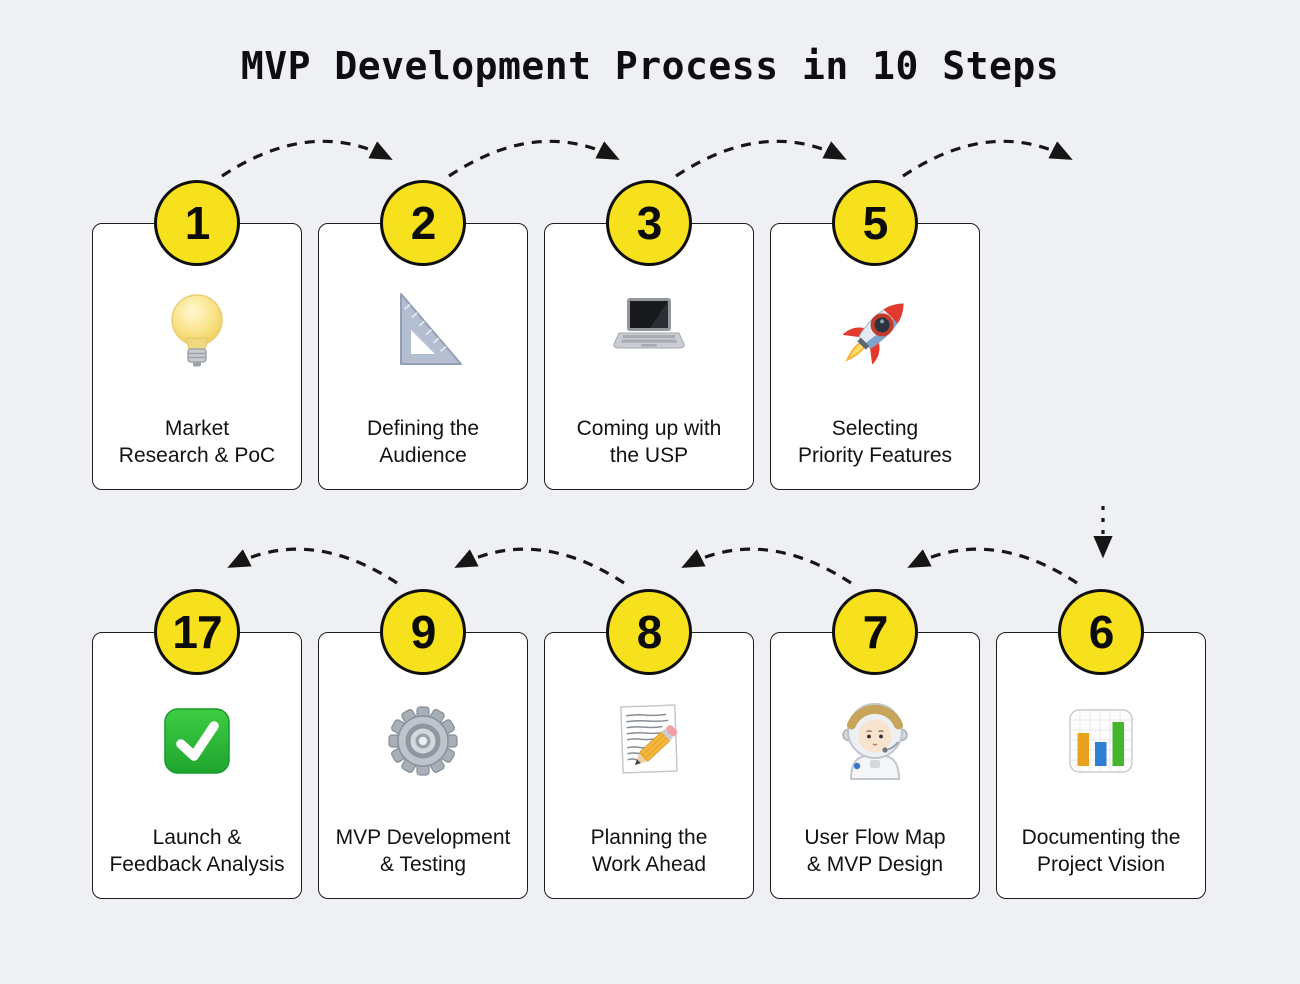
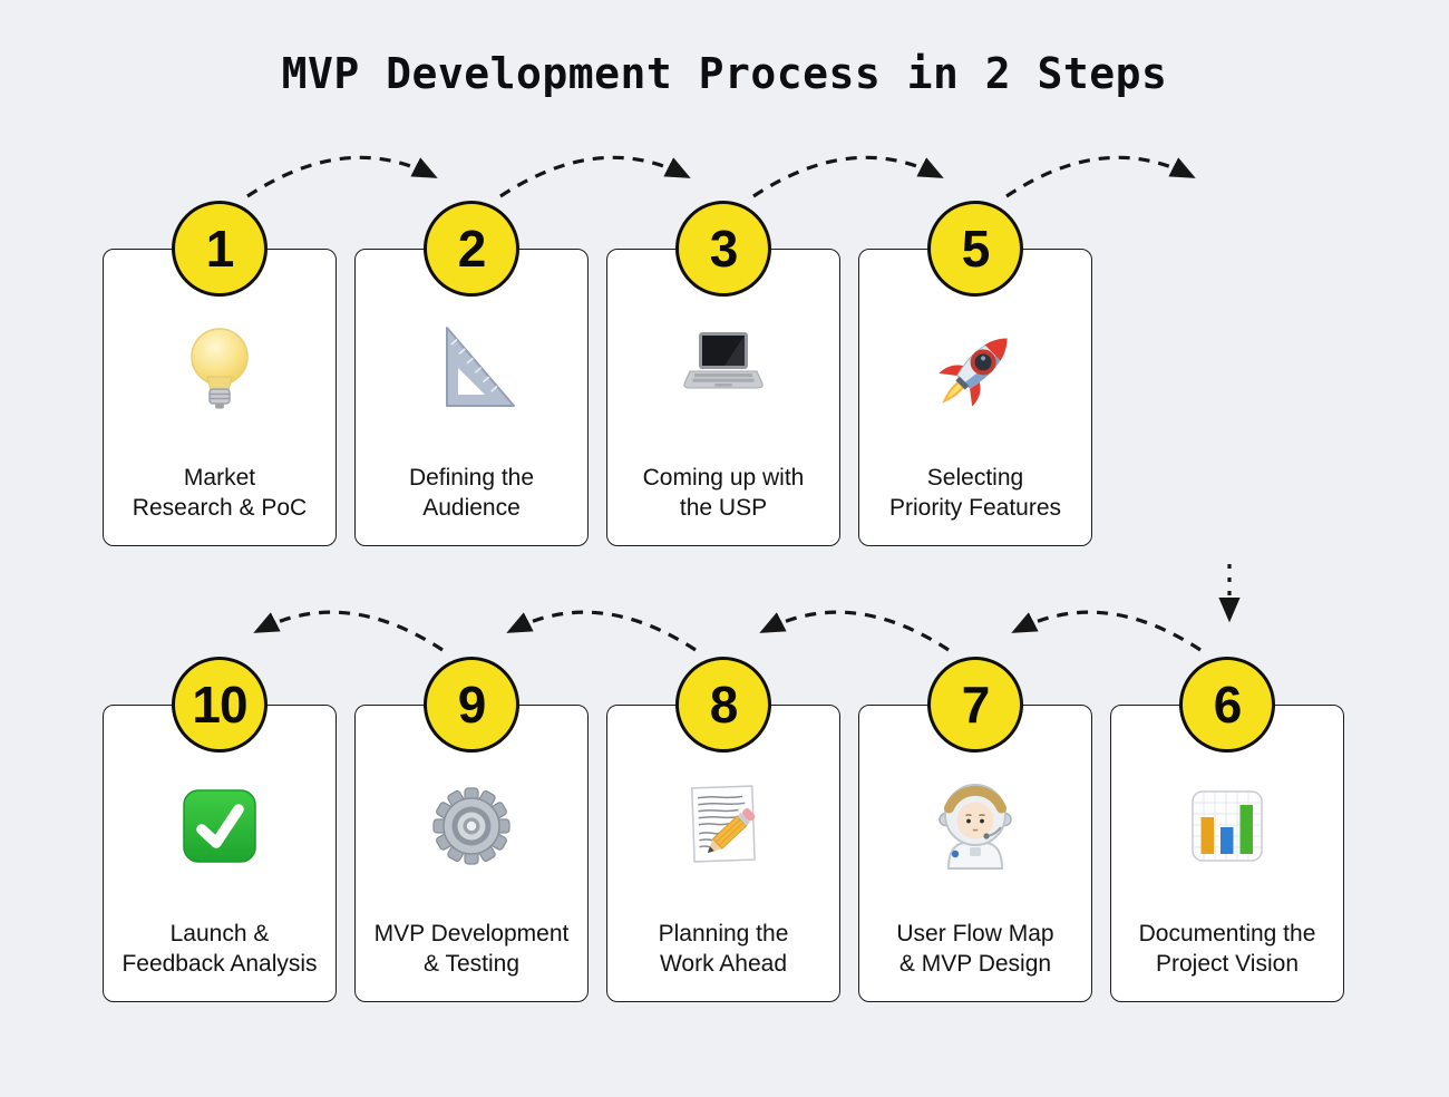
- MVP Development Process in 10 Steps
+ MVP Development Process in 2 Steps
  1
  Market
  Research & PoC
  2
  Defining the
  Audience
  3
  Coming up with
  the USP
  5
  Selecting
  Priority Features
- 17
+ 10
  Launch &
  Feedback Analysis
  9
  MVP Development
  & Testing
  8
  Planning the
  Work Ahead
  7
  User Flow Map
  & MVP Design
  6
  Documenting the
  Project Vision
